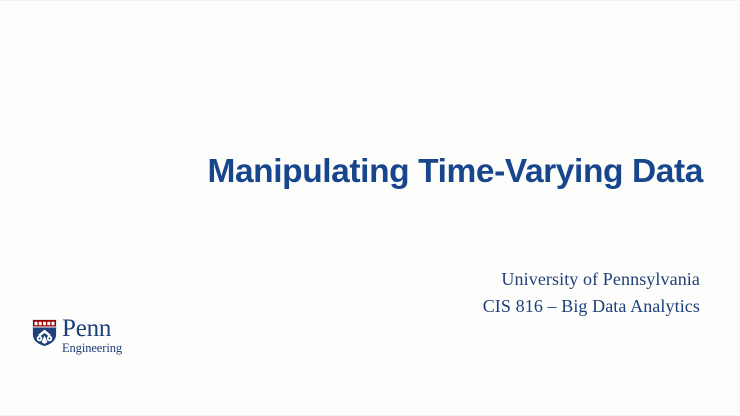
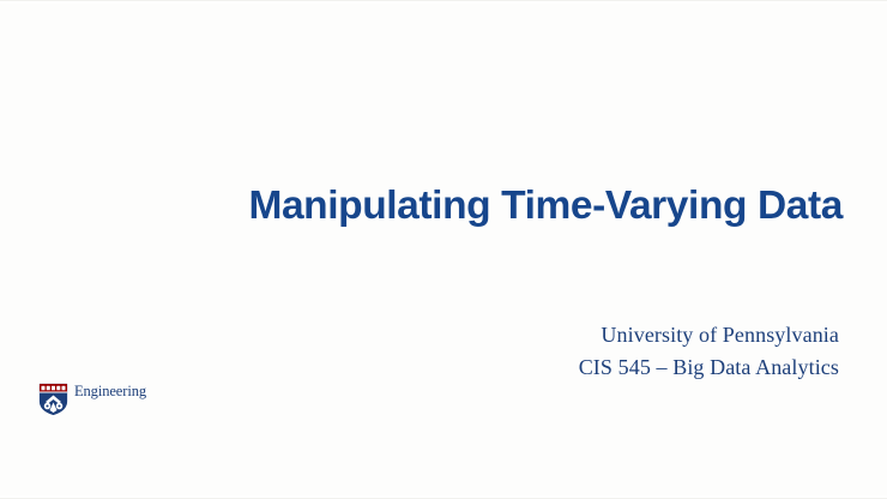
  Manipulating Time-Varying Data
  University of Pennsylvania
- CIS 816 – Big Data Analytics
+ CIS 545 – Big Data Analytics
- Penn
  Engineering
